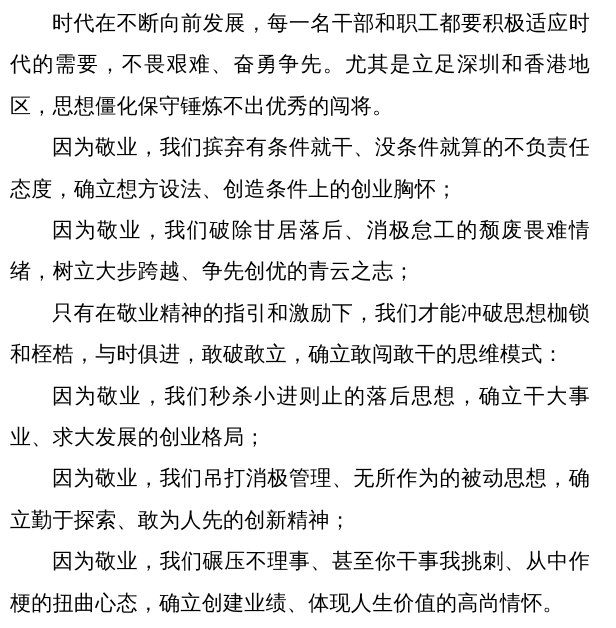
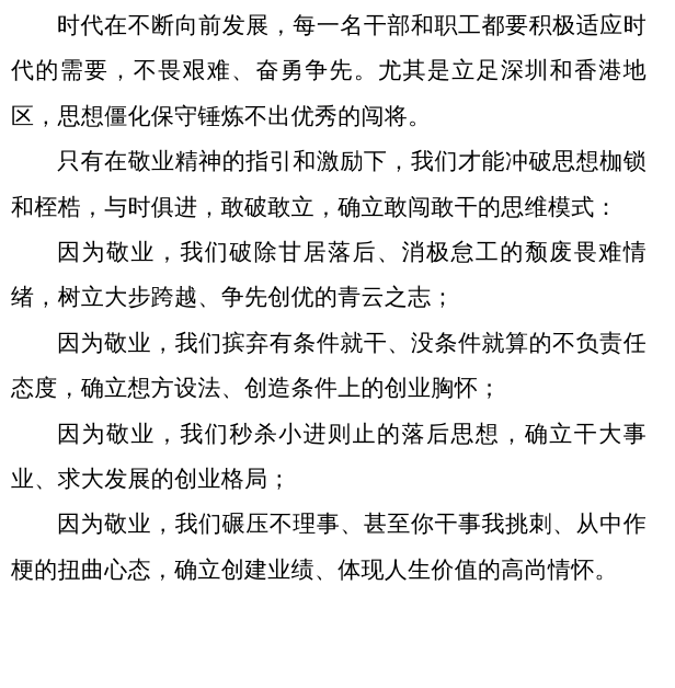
  时代在不断向前发展，每一名干部和职工都要积极适应时代的需要，不畏艰难、奋勇争先。尤其是立足深圳和香港地区，思想僵化保守锤炼不出优秀的闯将。
- 因为敬业，我们摈弃有条件就干、没条件就算的不负责任态度，确立想方设法、创造条件上的创业胸怀；
+ 只有在敬业精神的指引和激励下，我们才能冲破思想枷锁和桎梏，与时俱进，敢破敢立，确立敢闯敢干的思维模式：
  因为敬业，我们破除甘居落后、消极怠工的颓废畏难情绪，树立大步跨越、争先创优的青云之志；
- 只有在敬业精神的指引和激励下，我们才能冲破思想枷锁和桎梏，与时俱进，敢破敢立，确立敢闯敢干的思维模式：
+ 因为敬业，我们摈弃有条件就干、没条件就算的不负责任态度，确立想方设法、创造条件上的创业胸怀；
  因为敬业，我们秒杀小进则止的落后思想，确立干大事业、求大发展的创业格局；
- 因为敬业，我们吊打消极管理、无所作为的被动思想，确立勤于探索、敢为人先的创新精神；
  因为敬业，我们碾压不理事、甚至你干事我挑刺、从中作梗的扭曲心态，确立创建业绩、体现人生价值的高尚情怀。
